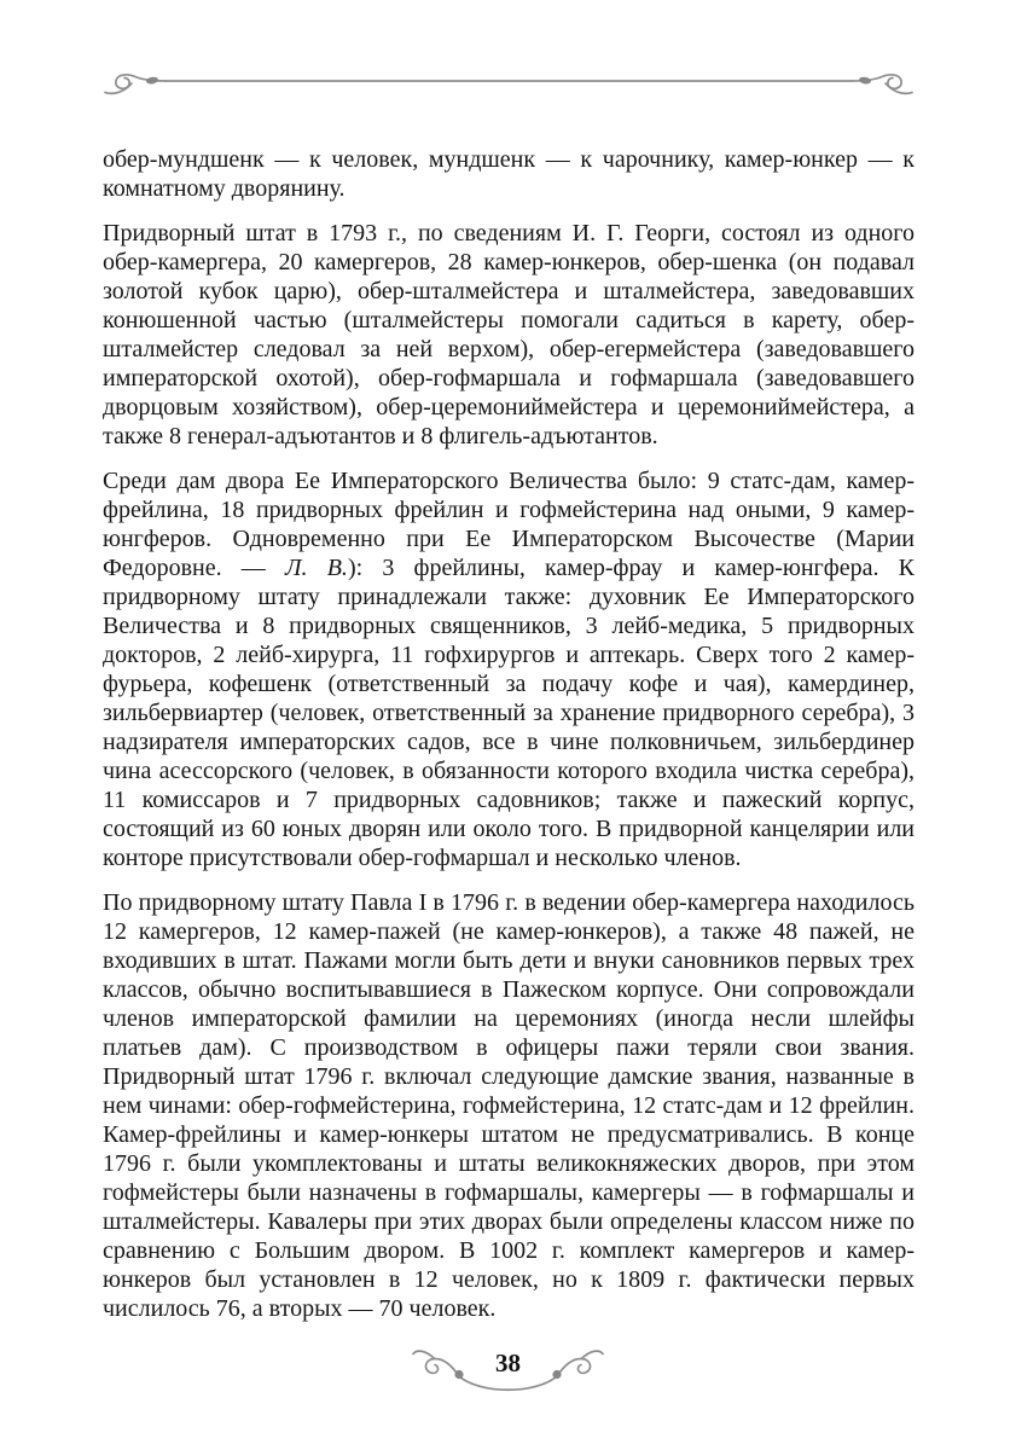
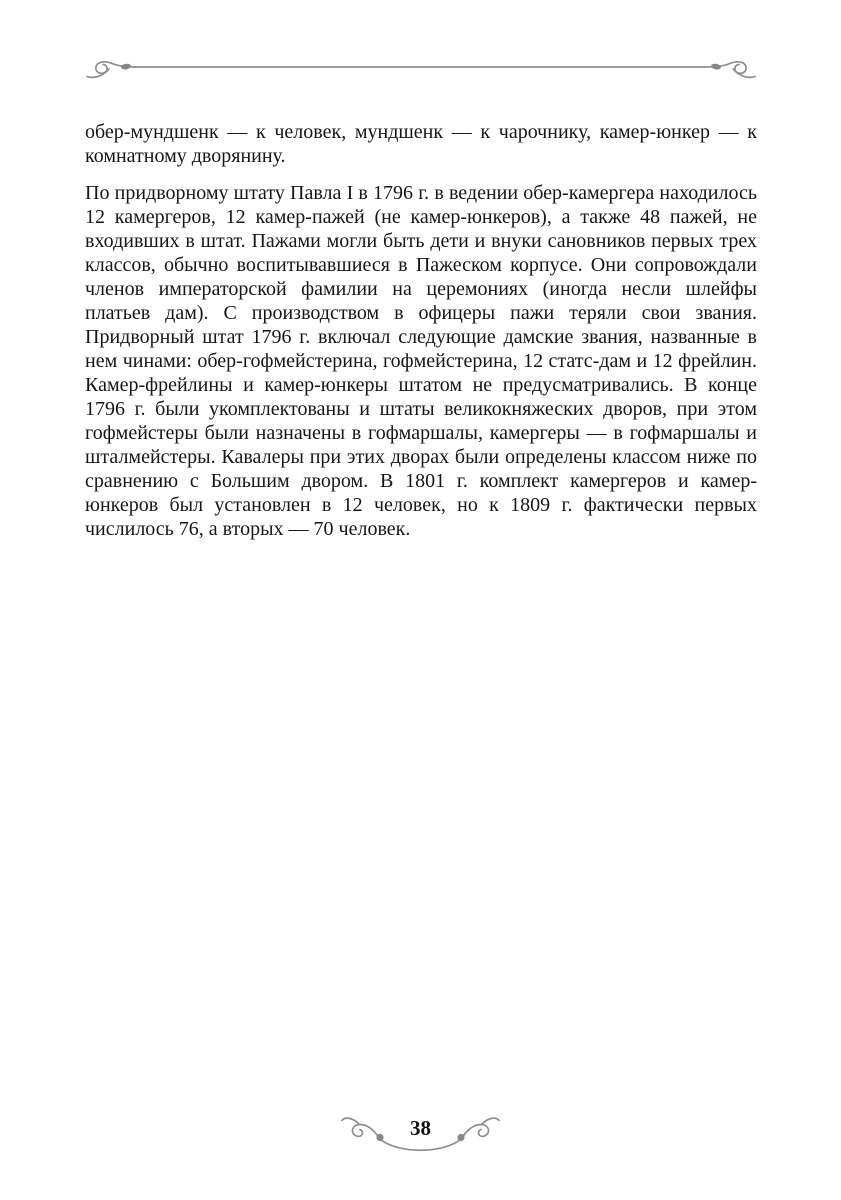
  обер-мундшенк — к человек, мундшенк — к чарочнику, камер-юнкер — к комнатному дворянину.
- Придворный штат в 1793 г., по сведениям И. Г. Георги, состоял из одного обер-камергера, 20 камергеров, 28 камер-юнкеров, обер-шенка (он подавал золотой кубок царю), обер-шталмейстера и шталмейстера, заведовавших конюшенной частью (шталмейстеры помогали садиться в карету, обер-шталмейстер следовал за ней верхом), обер-егермейстера (заведовавшего императорской охотой), обер-гофмаршала и гофмаршала (заведовавшего дворцовым хозяйством), обер-церемониймейстера и церемониймейстера, а также 8 генерал-адъютантов и 8 флигель-адъютантов.
- Среди дам двора Ее Императорского Величества было: 9 статс-дам, камер-фрейлина, 18 придворных фрейлин и гофмейстерина над оными, 9 камер-юнгферов. Одновременно при Ее Императорском Высочестве (Марии Федоровне. — Л. В.): 3 фрейлины, камер-фрау и камер-юнгфера. К придворному штату принадлежали также: духовник Ее Императорского Величества и 8 придворных священников, 3 лейб-медика, 5 придворных докторов, 2 лейб-хирурга, 11 гофхирургов и аптекарь. Сверх того 2 камер-фурьера, кофешенк (ответственный за подачу кофе и чая), камердинер, зильбервиартер (человек, ответственный за хранение придворного серебра), 3 надзирателя императорских садов, все в чине полковничьем, зильбердинер чина асессорского (человек, в обязанности которого входила чистка серебра), 11 комиссаров и 7 придворных садовников; также и пажеский корпус, состоящий из 60 юных дворян или около того. В придворной канцелярии или конторе присутствовали обер-гофмаршал и несколько членов.
- По придворному штату Павла I в 1796 г. в ведении обер-камергера находилось 12 камергеров, 12 камер-пажей (не камер-юнкеров), а также 48 пажей, не входивших в штат. Пажами могли быть дети и внуки сановников первых трех классов, обычно воспитывавшиеся в Пажеском корпусе. Они сопровождали членов императорской фамилии на церемониях (иногда несли шлейфы платьев дам). С производством в офицеры пажи теряли свои звания. Придворный штат 1796 г. включал следующие дамские звания, названные в нем чинами: обер-гофмейстерина, гофмейстерина, 12 статс-дам и 12 фрейлин. Камер-фрейлины и камер-юнкеры штатом не предусматривались. В конце 1796 г. были укомплектованы и штаты великокняжеских дворов, при этом гофмейстеры были назначены в гофмаршалы, камергеры — в гофмаршалы и шталмейстеры. Кавалеры при этих дворах были определены классом ниже по сравнению с Большим двором. В 1002 г. комплект камергеров и камер-юнкеров был установлен в 12 человек, но к 1809 г. фактически первых числилось 76, а вторых — 70 человек.
+ По придворному штату Павла I в 1796 г. в ведении обер-камергера находилось 12 камергеров, 12 камер-пажей (не камер-юнкеров), а также 48 пажей, не входивших в штат. Пажами могли быть дети и внуки сановников первых трех классов, обычно воспитывавшиеся в Пажеском корпусе. Они сопровождали членов императорской фамилии на церемониях (иногда несли шлейфы платьев дам). С производством в офицеры пажи теряли свои звания. Придворный штат 1796 г. включал следующие дамские звания, названные в нем чинами: обер-гофмейстерина, гофмейстерина, 12 статс-дам и 12 фрейлин. Камер-фрейлины и камер-юнкеры штатом не предусматривались. В конце 1796 г. были укомплектованы и штаты великокняжеских дворов, при этом гофмейстеры были назначены в гофмаршалы, камергеры — в гофмаршалы и шталмейстеры. Кавалеры при этих дворах были определены классом ниже по сравнению с Большим двором. В 1801 г. комплект камергеров и камер-юнкеров был установлен в 12 человек, но к 1809 г. фактически первых числилось 76, а вторых — 70 человек.
  38
